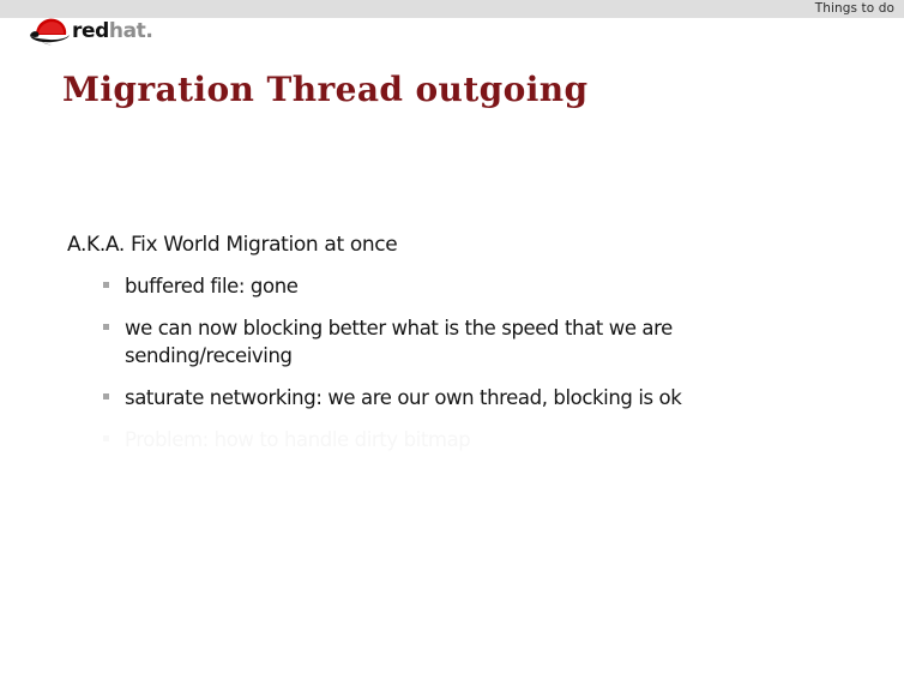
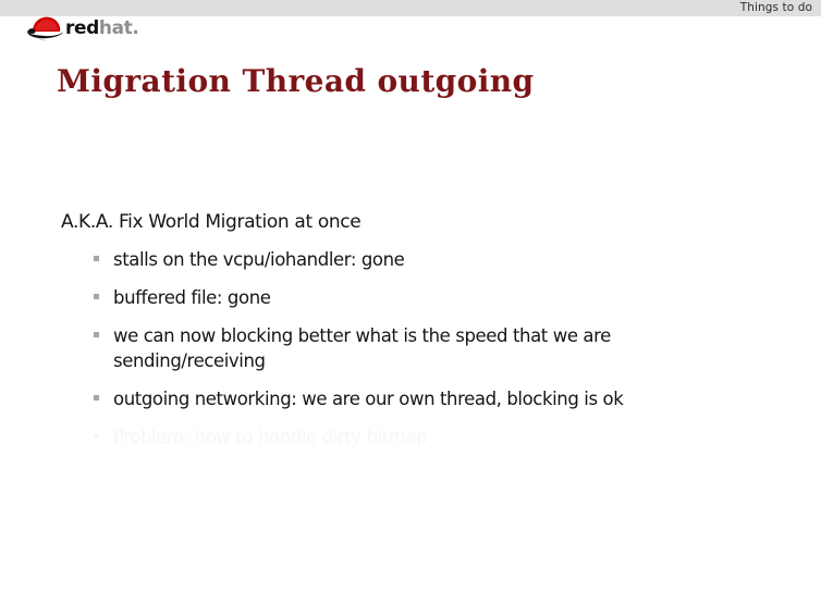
  Things to do
  redhat.
  Migration Thread outgoing
  A.K.A. Fix World Migration at once
+ stalls on the vcpu/iohandler: gone
  buffered file: gone
  we can now blocking better what is the speed that we are sending/receiving
- saturate networking: we are our own thread, blocking is ok
+ outgoing networking: we are our own thread, blocking is ok
